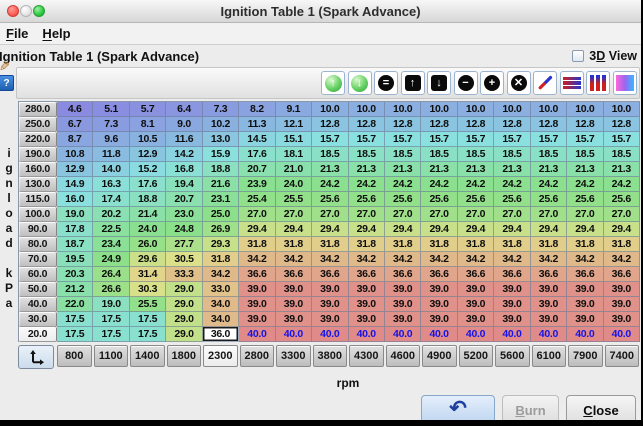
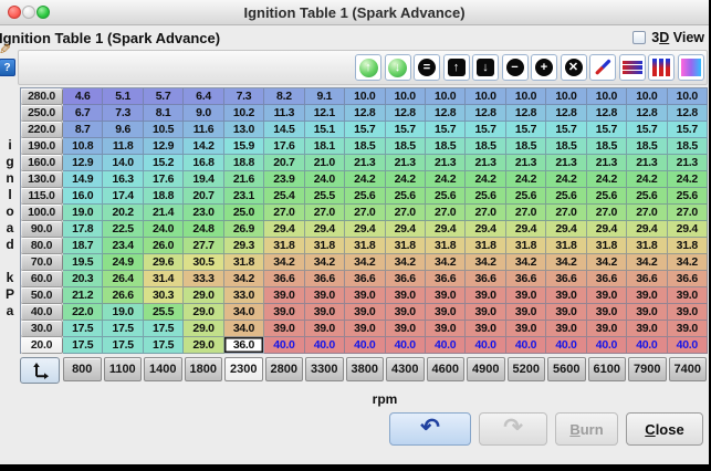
  Ignition Table 1 (Spark Advance)
- File
- Help
  Ignition Table 1 (Spark Advance)
  3D View
  ?
  ↑
  ↓
  =
  ↑
  ↓
  −
  +
  ✕
  i
  g
  n
  l
  o
  a
  d
  k
  P
  a
  280.0
  4.6
  5.1
  5.7
  6.4
  7.3
  8.2
  9.1
  10.0
  10.0
  10.0
  10.0
  10.0
  10.0
  10.0
  10.0
  10.0
  250.0
  6.7
  7.3
  8.1
  9.0
  10.2
  11.3
  12.1
  12.8
  12.8
  12.8
  12.8
  12.8
  12.8
  12.8
  12.8
  12.8
  220.0
  8.7
  9.6
  10.5
  11.6
  13.0
  14.5
  15.1
  15.7
  15.7
  15.7
  15.7
  15.7
  15.7
  15.7
  15.7
  15.7
  190.0
  10.8
  11.8
  12.9
  14.2
  15.9
  17.6
  18.1
  18.5
  18.5
  18.5
  18.5
  18.5
  18.5
  18.5
  18.5
  18.5
  160.0
  12.9
  14.0
  15.2
  16.8
  18.8
  20.7
  21.0
  21.3
  21.3
  21.3
  21.3
  21.3
  21.3
  21.3
  21.3
  21.3
  130.0
  14.9
  16.3
  17.6
  19.4
  21.6
  23.9
  24.0
  24.2
  24.2
  24.2
  24.2
  24.2
  24.2
  24.2
  24.2
  24.2
  115.0
  16.0
  17.4
  18.8
  20.7
  23.1
  25.4
  25.5
  25.6
  25.6
  25.6
  25.6
  25.6
  25.6
  25.6
  25.6
  25.6
  100.0
  19.0
  20.2
  21.4
  23.0
  25.0
  27.0
  27.0
  27.0
  27.0
  27.0
  27.0
  27.0
  27.0
  27.0
  27.0
  27.0
  90.0
  17.8
  22.5
  24.0
  24.8
  26.9
  29.4
  29.4
  29.4
  29.4
  29.4
  29.4
  29.4
  29.4
  29.4
  29.4
  29.4
  80.0
  18.7
  23.4
  26.0
  27.7
  29.3
  31.8
  31.8
  31.8
  31.8
  31.8
  31.8
  31.8
  31.8
  31.8
  31.8
  31.8
  70.0
  19.5
  24.9
  29.6
  30.5
  31.8
  34.2
  34.2
  34.2
  34.2
  34.2
  34.2
  34.2
  34.2
  34.2
  34.2
  34.2
  60.0
  20.3
  26.4
  31.4
  33.3
  34.2
  36.6
  36.6
  36.6
  36.6
  36.6
  36.6
  36.6
  36.6
  36.6
  36.6
  36.6
  50.0
  21.2
  26.6
  30.3
  29.0
  33.0
  39.0
  39.0
  39.0
  39.0
  39.0
  39.0
  39.0
  39.0
  39.0
  39.0
  39.0
  40.0
  22.0
  19.0
  25.5
  29.0
  34.0
  39.0
  39.0
  39.0
  39.0
  39.0
  39.0
  39.0
  39.0
  39.0
  39.0
  39.0
  30.0
  17.5
  17.5
  17.5
  29.0
  34.0
  39.0
  39.0
  39.0
  39.0
  39.0
  39.0
  39.0
  39.0
  39.0
  39.0
  39.0
  20.0
  17.5
  17.5
  17.5
  29.0
  36.0
  40.0
  40.0
  40.0
  40.0
  40.0
  40.0
  40.0
  40.0
  40.0
  40.0
  40.0
  800
  1100
  1400
  1800
  2300
  2800
  3300
  3800
  4300
  4600
  4900
  5200
  5600
  6100
  7900
  7400
  rpm
  ↶
+ ↷
  B
  urn
  C
  lose
